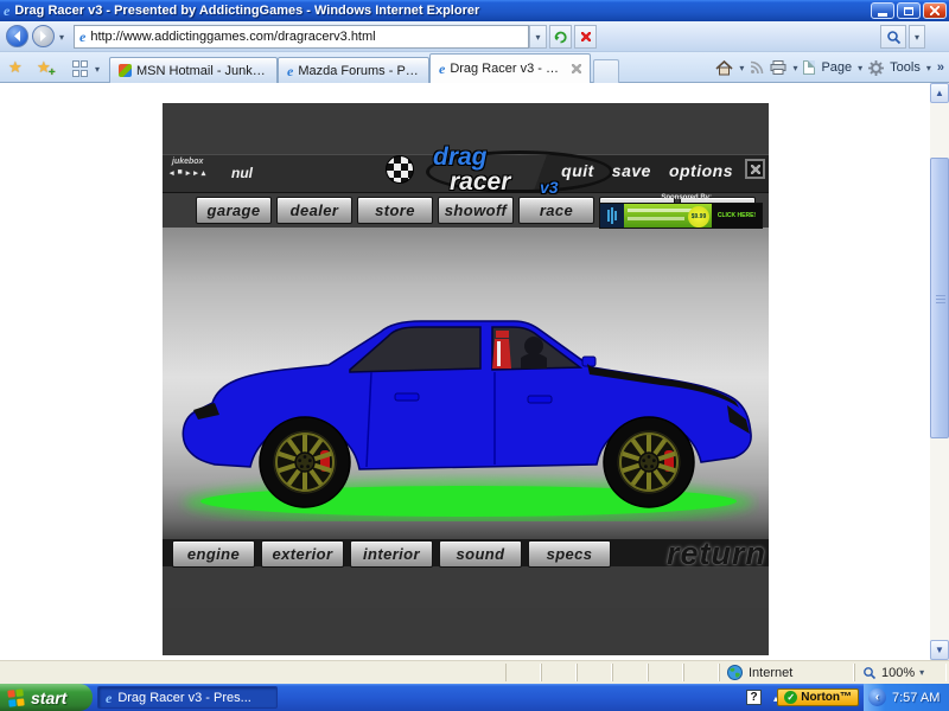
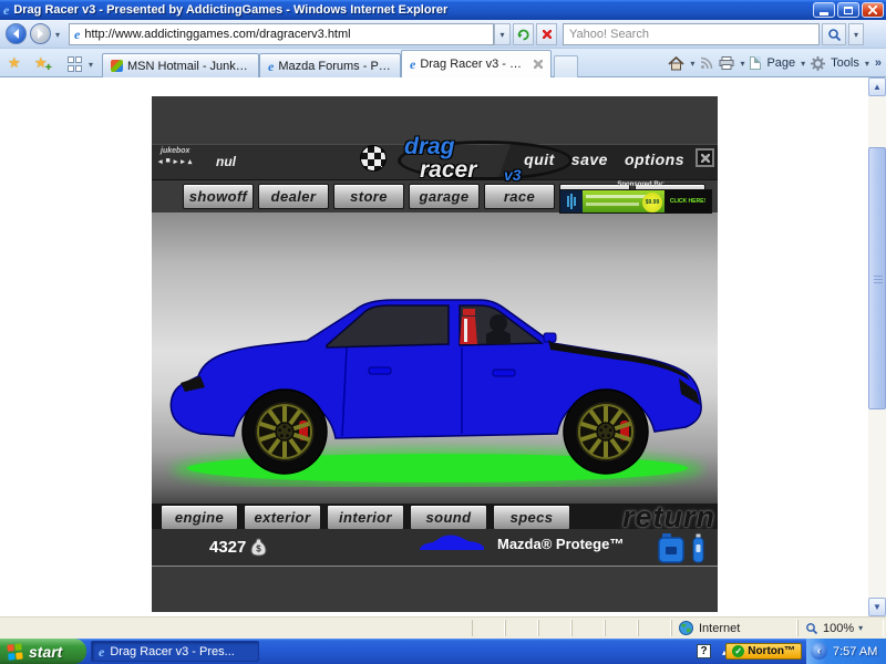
  e
  Drag Racer v3 - Presented by AddictingGames - Windows Internet Explorer
  ▾
  e
  http://www.addictinggames.com/dragracerv3.html
  ▾
+ Yahoo! Search
  ▾
  ★
  ★
  ▾
  MSN Hotmail - Junk E-
  e
  e
  ▾
  ▾
  Page
  ▾
  Tools
  ▾
  »
  nul
  drag
  racer
  v3
  quit
  save
  options
- garage
+ showoff
  dealer
  store
- showoff
+ garage
  race
  engine
  exterior
  interior
  sound
  specs
  return
+ 4327
+ $
+ Mazda® Protege™
  ▲
  ▼
  Internet
  100%
  ▾
  start
  e
  Drag Racer v3 - Pres...
  ?
  ▴
  ✓
  Norton™
  ‹
  7:57 AM
